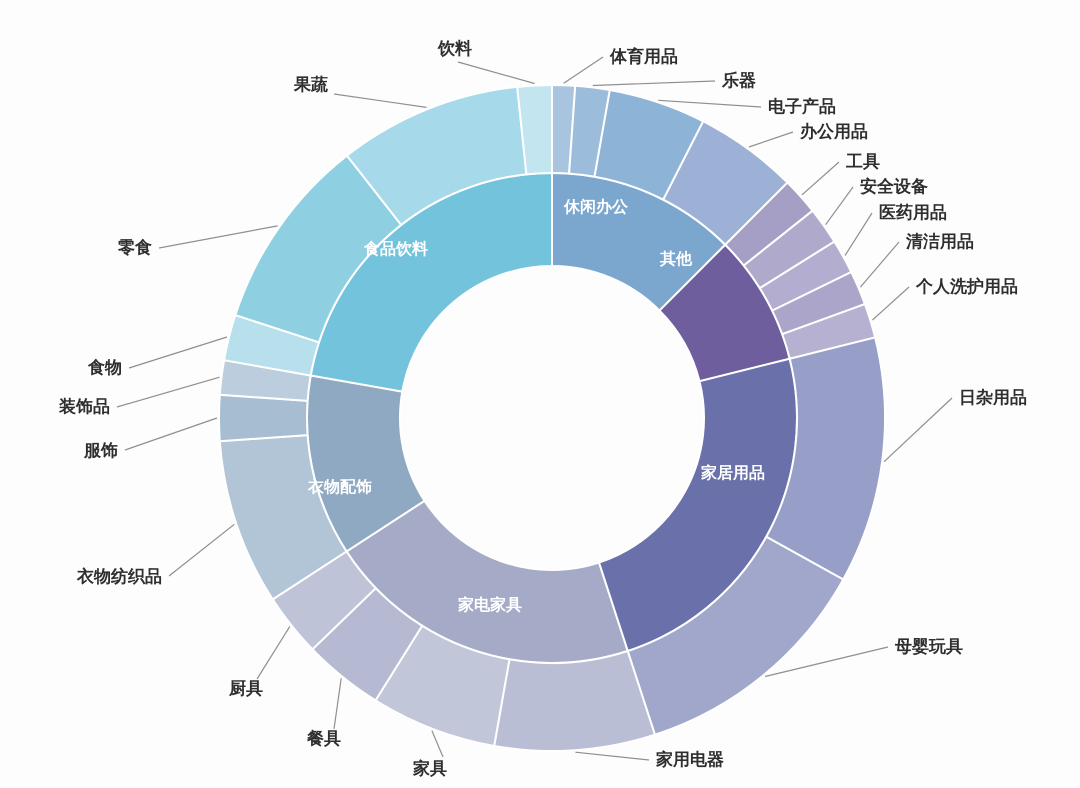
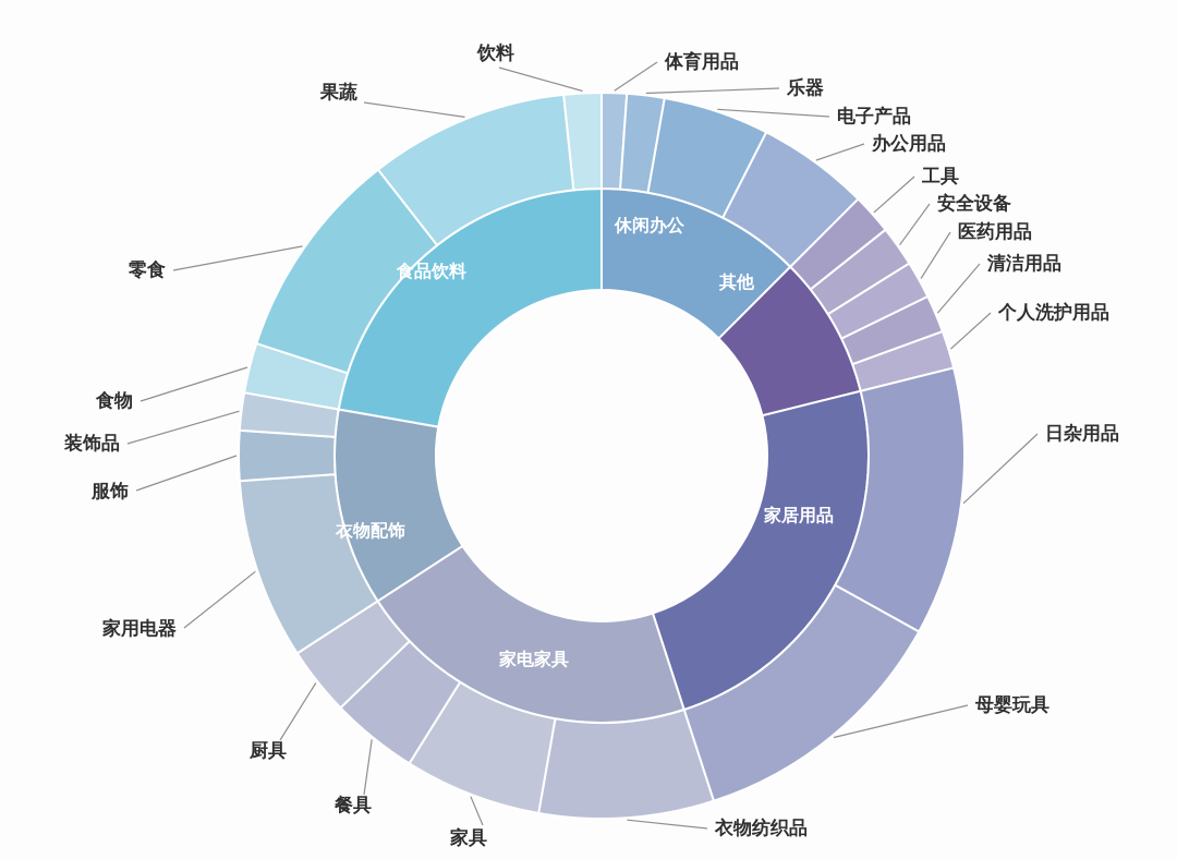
  体育用品
  乐器
  电子产品
  办公用品
  休闲办公
  工具
  安全设备
  医药用品
  清洁用品
  个人洗护用品
  其他
  日杂用品
  母婴玩具
  家居用品
- 家用电器
+ 衣物纺织品
  家具
  餐具
  厨具
  家电家具
- 衣物纺织品
+ 家用电器
  服饰
  装饰品
  衣物配饰
  食物
  零食
  果蔬
  饮料
  食品饮料
